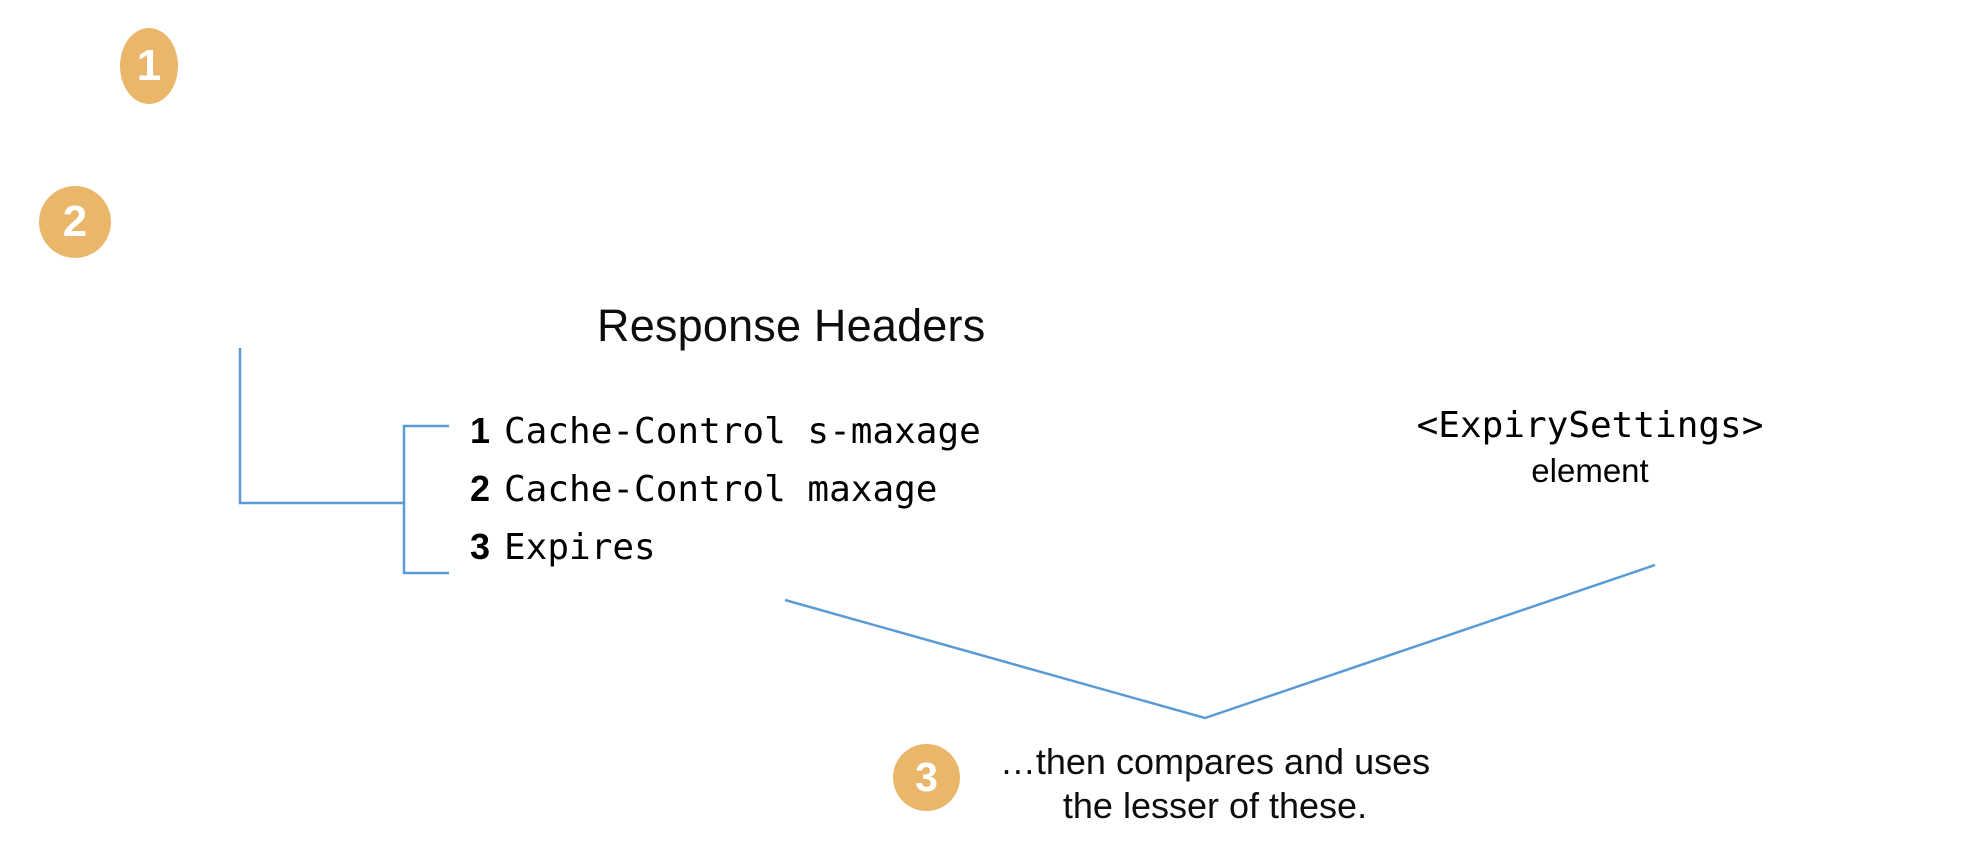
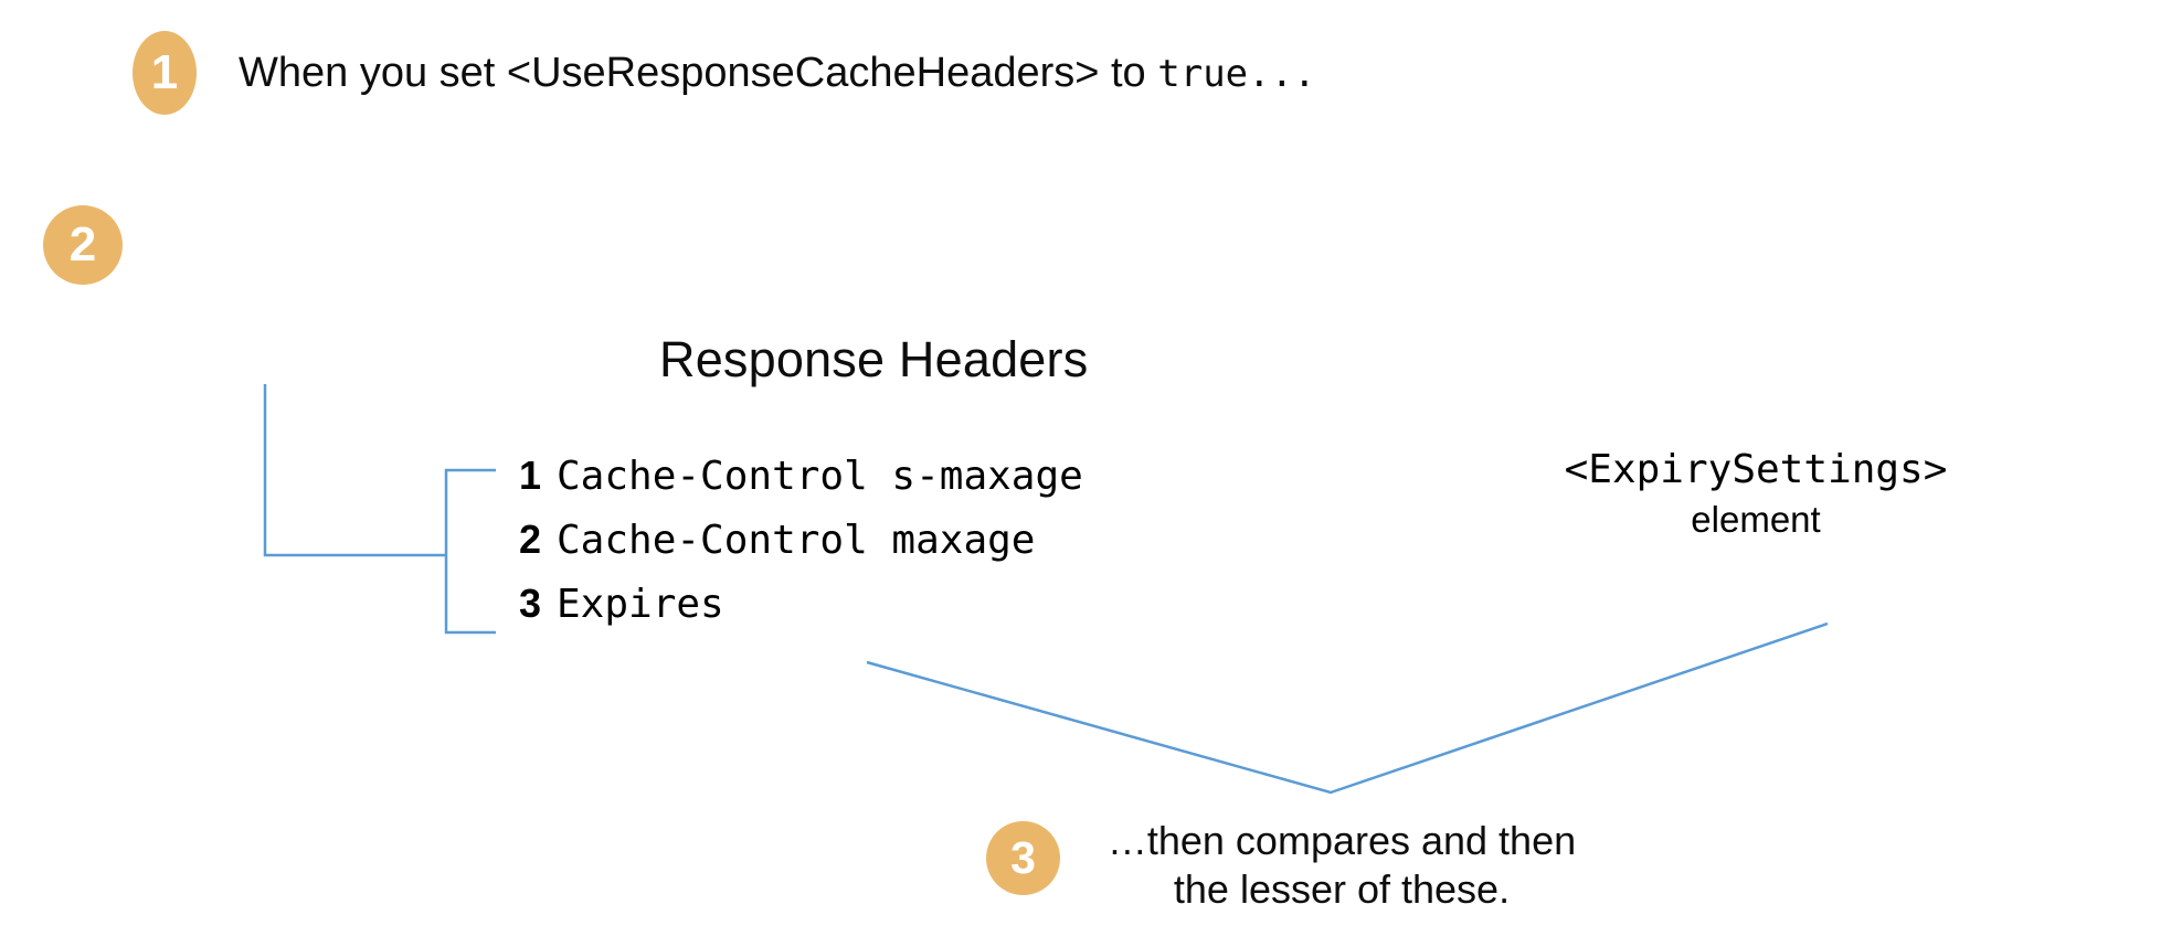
  1
+ When you set <UseResponseCacheHeaders> to true...
  2
  Response Headers
  1
  Cache-Control s-maxage
  2
  Cache-Control maxage
  3
  Expires
  <ExpirySettings>
  element
  3
- …then compares and uses the lesser of these.
+ …then compares and then the lesser of these.
